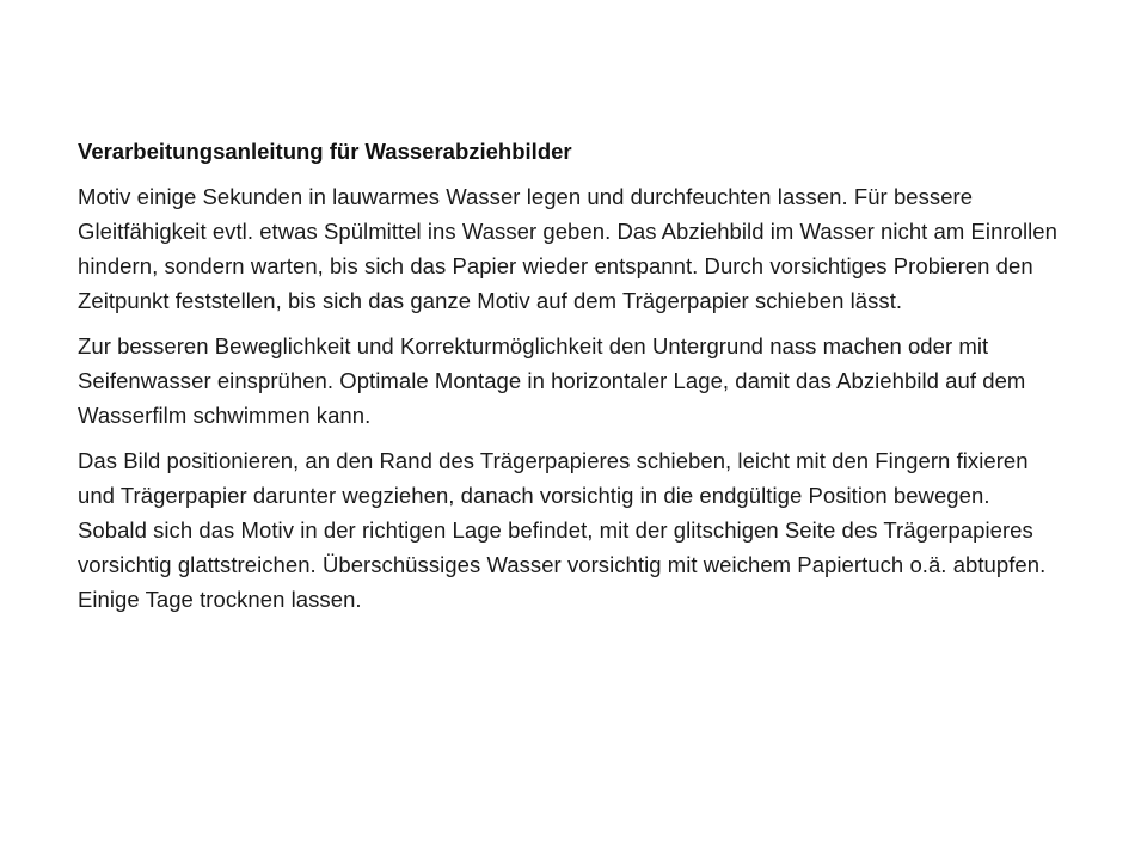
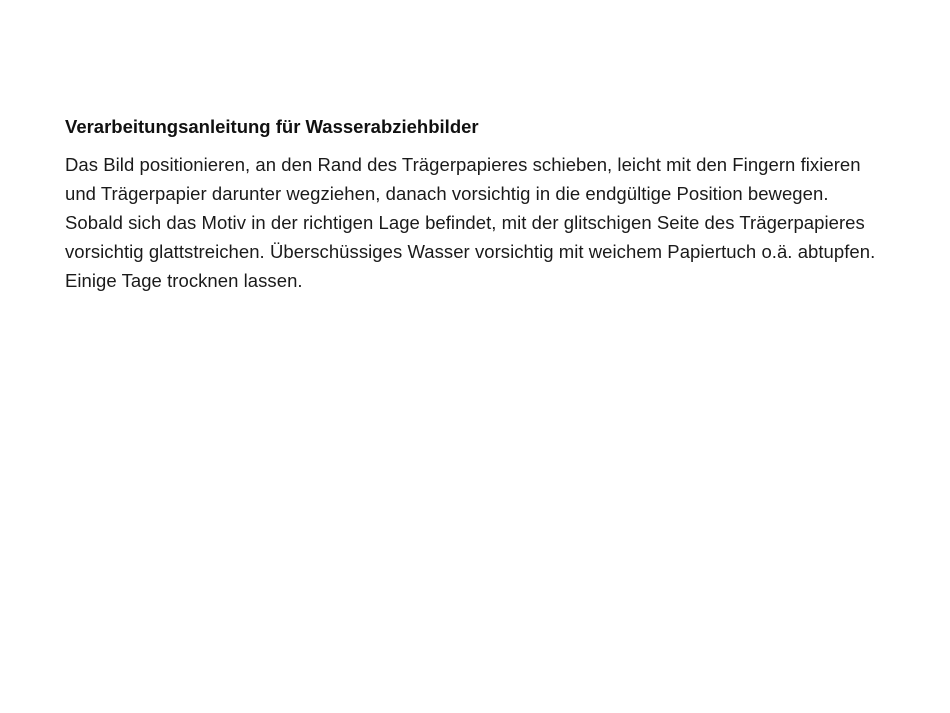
  Verarbeitungsanleitung für Wasserabziehbilder
- Motiv einige Sekunden in lauwarmes Wasser legen und durchfeuchten lassen. Für bessere
- Gleitfähigkeit evtl. etwas Spülmittel ins Wasser geben. Das Abziehbild im Wasser nicht am Einrollen
- hindern, sondern warten, bis sich das Papier wieder entspannt. Durch vorsichtiges Probieren den
- Zeitpunkt feststellen, bis sich das ganze Motiv auf dem Trägerpapier schieben lässt.
- Zur besseren Beweglichkeit und Korrekturmöglichkeit den Untergrund nass machen oder mit
- Seifenwasser einsprühen. Optimale Montage in horizontaler Lage, damit das Abziehbild auf dem
- Wasserfilm schwimmen kann.
  Das Bild positionieren, an den Rand des Trägerpapieres schieben, leicht mit den Fingern fixieren
  und Trägerpapier darunter wegziehen, danach vorsichtig in die endgültige Position bewegen.
  Sobald sich das Motiv in der richtigen Lage befindet, mit der glitschigen Seite des Trägerpapieres
  vorsichtig glattstreichen. Überschüssiges Wasser vorsichtig mit weichem Papiertuch o.ä. abtupfen.
  Einige Tage trocknen lassen.
